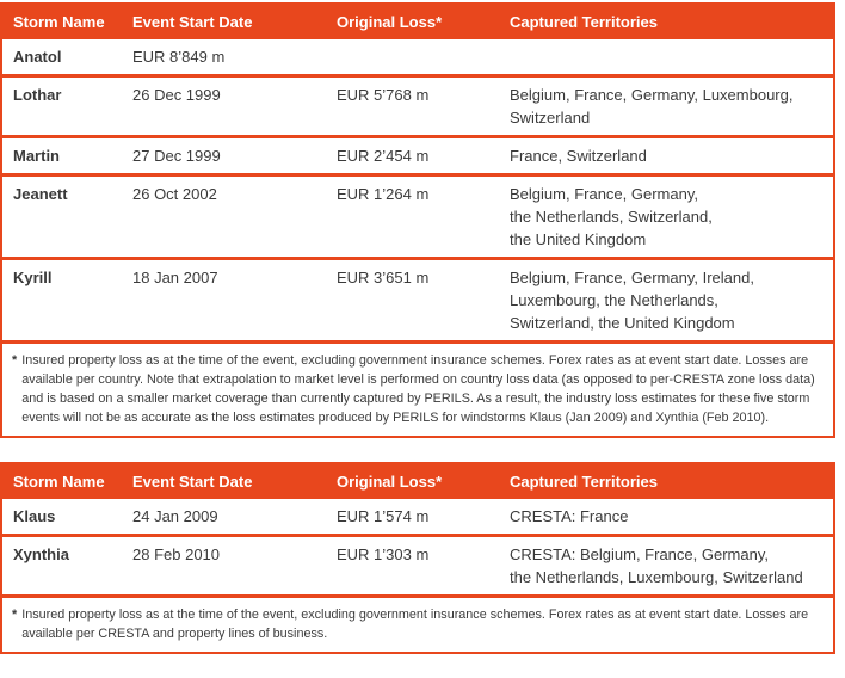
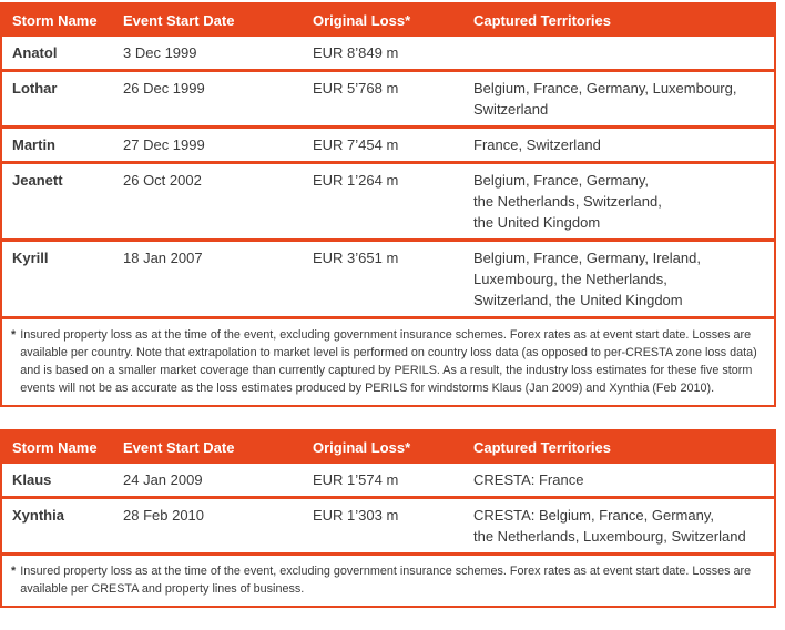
  Storm Name
  Event Start Date
  Original Loss*
  Captured Territories
  Anatol
+ 3 Dec 1999
  EUR 8’849 m
  Lothar
  26 Dec 1999
  EUR 5’768 m
  Belgium, France, Germany, Luxembourg,
  Switzerland
  Martin
  27 Dec 1999
- EUR 2’454 m
+ EUR 7’454 m
  France, Switzerland
  Jeanett
  26 Oct 2002
  EUR 1’264 m
  Belgium, France, Germany,
  the Netherlands, Switzerland,
  the United Kingdom
  Kyrill
  18 Jan 2007
  EUR 3’651 m
  Belgium, France, Germany, Ireland,
  Luxembourg, the Netherlands,
  Switzerland, the United Kingdom
  *
  Insured property loss as at the time of the event, excluding government insurance schemes. Forex rates as at event start date. Losses are available per country. Note that extrapolation to market level is performed on country loss data (as opposed to per-CRESTA zone loss data) and is based on a smaller market coverage than currently captured by PERILS. As a result, the industry loss estimates for these five storm events will not be as accurate as the loss estimates produced by PERILS for windstorms Klaus (Jan 2009) and Xynthia (Feb 2010).
  Storm Name
  Event Start Date
  Original Loss*
  Captured Territories
  Klaus
  24 Jan 2009
  EUR 1’574 m
  CRESTA: France
  Xynthia
  28 Feb 2010
  EUR 1’303 m
  CRESTA: Belgium, France, Germany,
  the Netherlands, Luxembourg, Switzerland
  *
  Insured property loss as at the time of the event, excluding government insurance schemes. Forex rates as at event start date. Losses are available per CRESTA and property lines of business.
